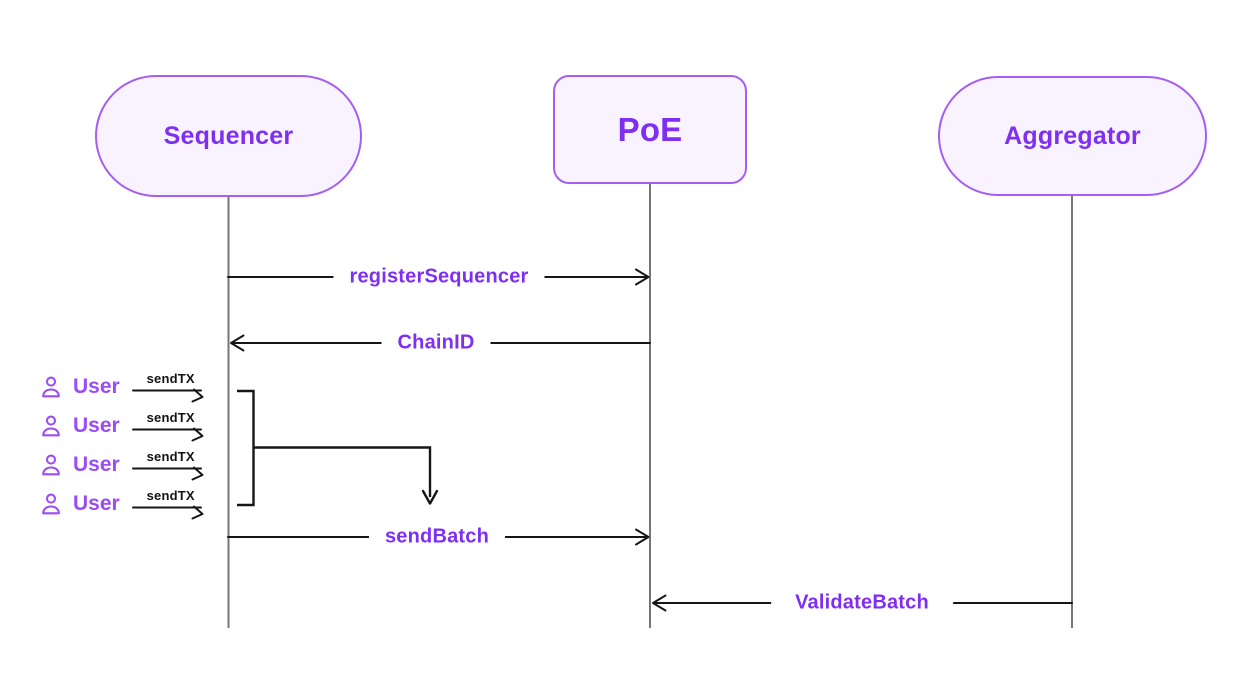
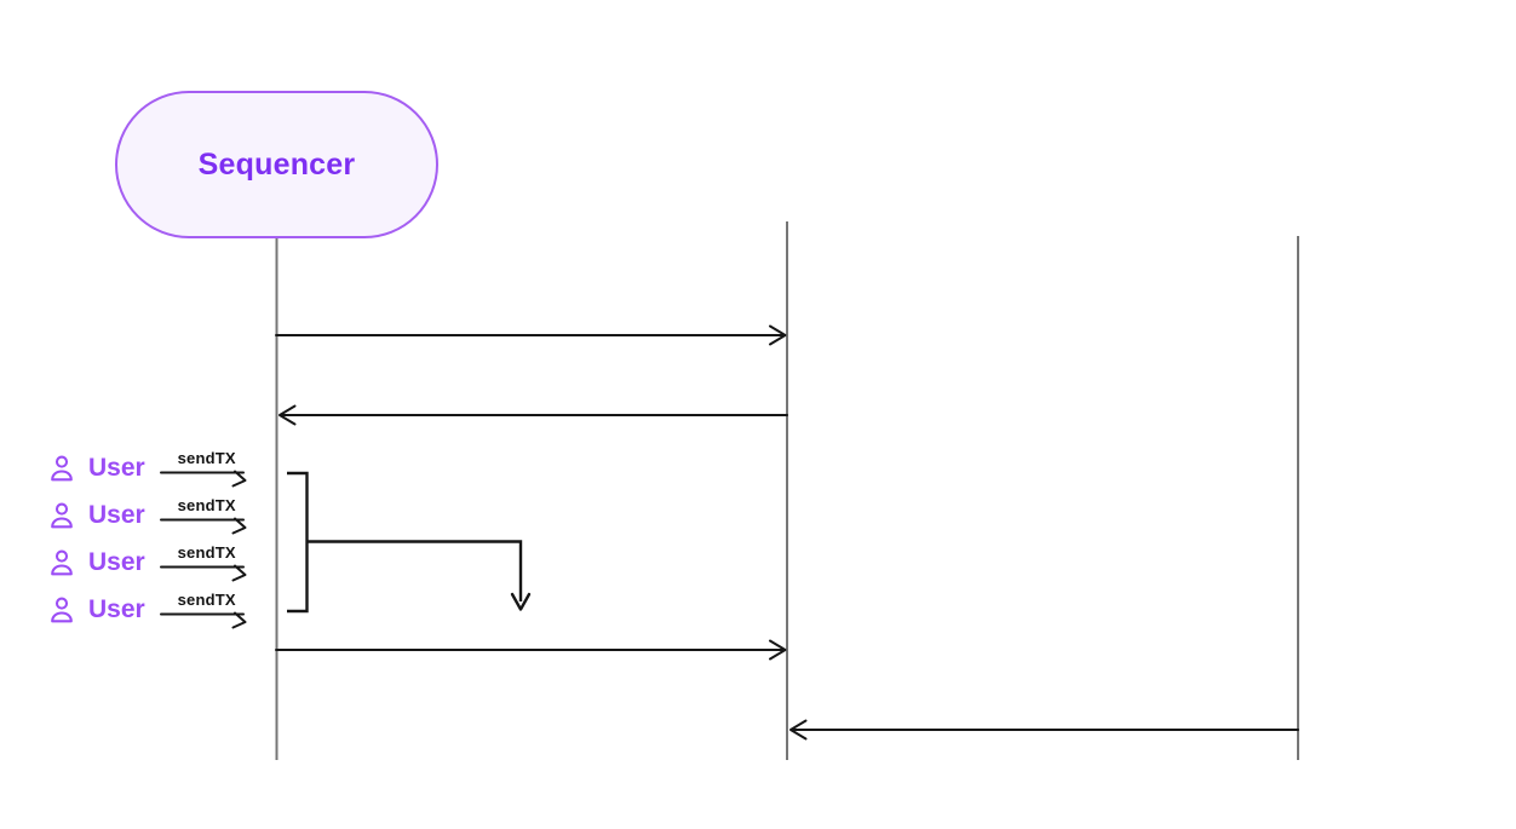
  Sequencer
- PoE
- Aggregator
- registerSequencer
- ChainID
- sendBatch
- ValidateBatch
  User
  sendTX
  User
  sendTX
  User
  sendTX
  User
  sendTX
